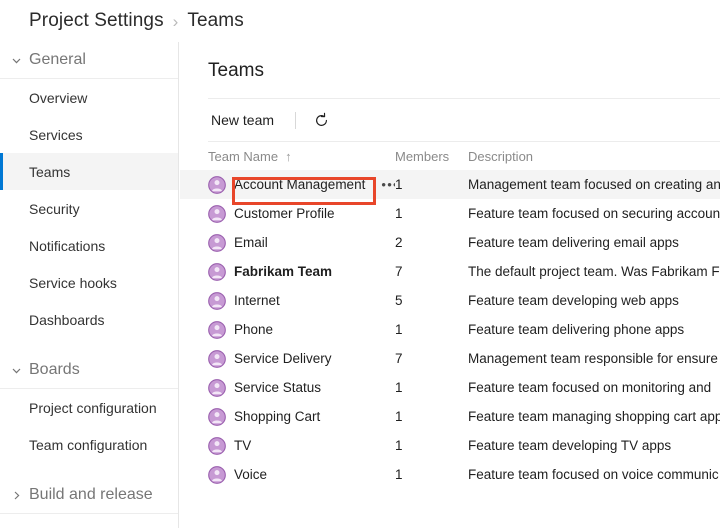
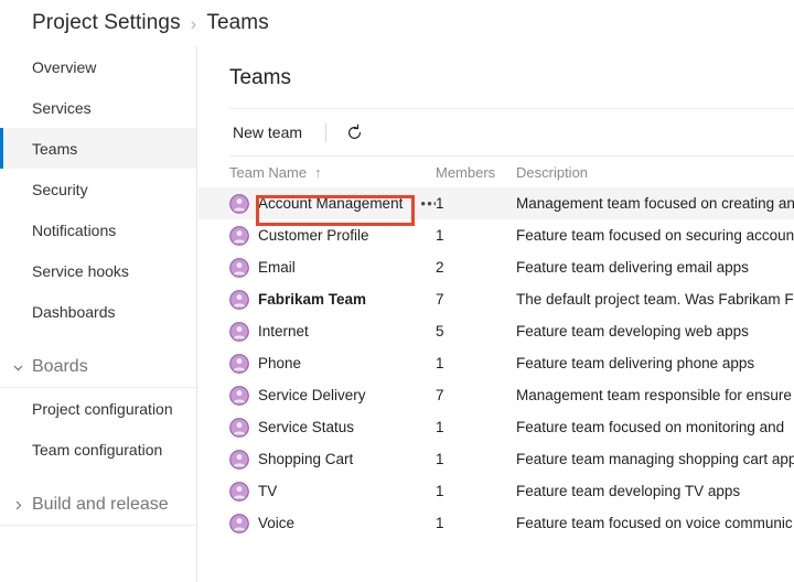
  Project Settings
  ›
  Teams
- General
  Overview
  Services
  Teams
  Security
  Notifications
  Service hooks
  Dashboards
  Boards
  Project configuration
  Team configuration
  Build and release
  Teams
  New team
  Team Name ↑	Members	Description
  Account Management ••	1	Management team focused on creating an
  Customer Profile	1	Feature team focused on securing accoun
  Email	2	Feature team delivering email apps
  Fabrikam Team	7	The default project team. Was Fabrikam F
  Internet	5	Feature team developing web apps
  Phone	1	Feature team delivering phone apps
  Service Delivery	7	Management team responsible for ensure
  Service Status	1	Feature team focused on monitoring and
  Shopping Cart	1	Feature team managing shopping cart app
  TV	1	Feature team developing TV apps
  Voice	1	Feature team focused on voice communic
